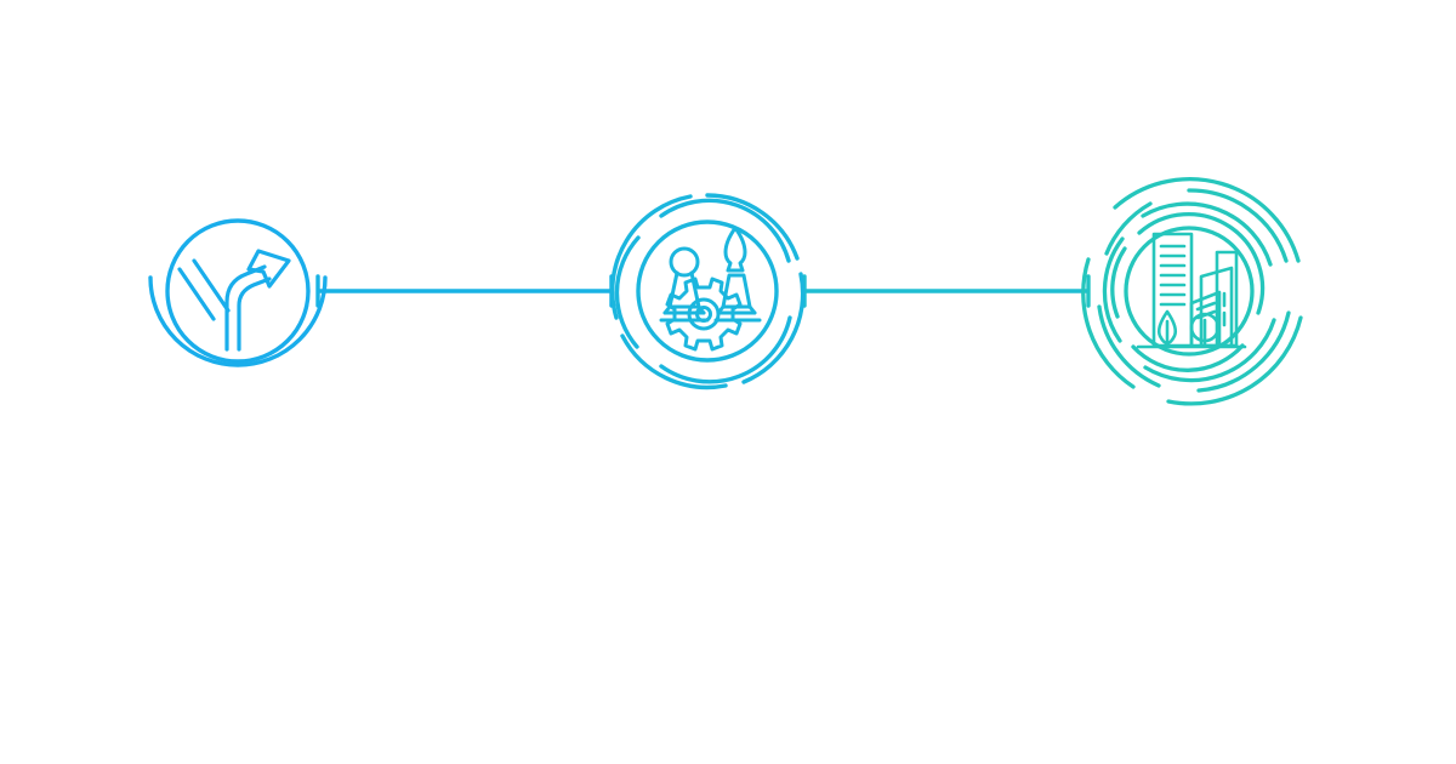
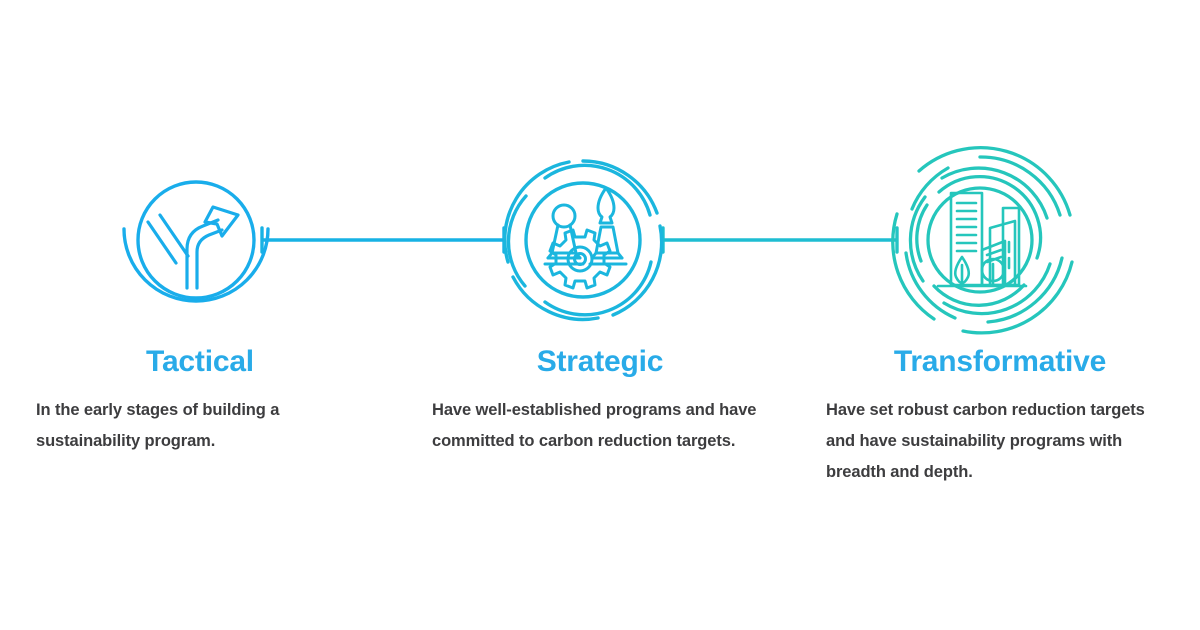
+ Tactical
+ In the early stages of building a sustainability program.
+ Strategic
+ Have well-established programs and have committed to carbon reduction targets.
+ Transformative
+ Have set robust carbon reduction targets and have sustainability programs with breadth and depth.
